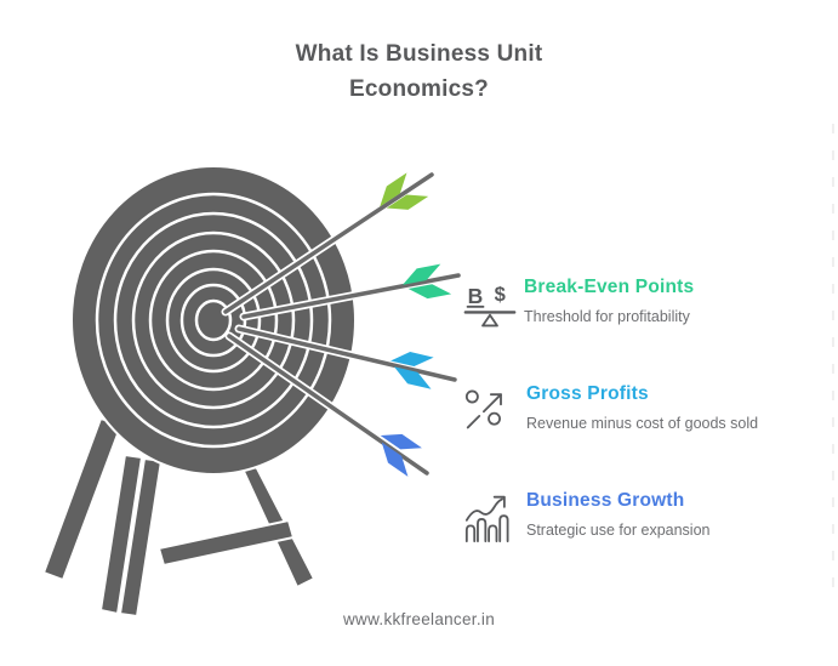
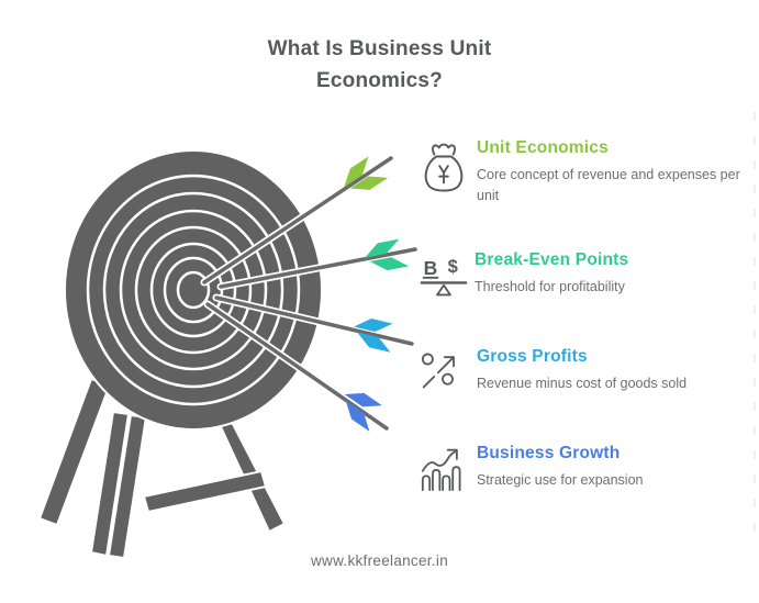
  What Is Business Unit
  Economics?
+ Unit Economics
+ Core concept of revenue and expenses per unit
  B
  $
  Break-Even Points
  Threshold for profitability
  Gross Profits
  Revenue minus cost of goods sold
  Business Growth
  Strategic use for expansion
  www.kkfreelancer.in
